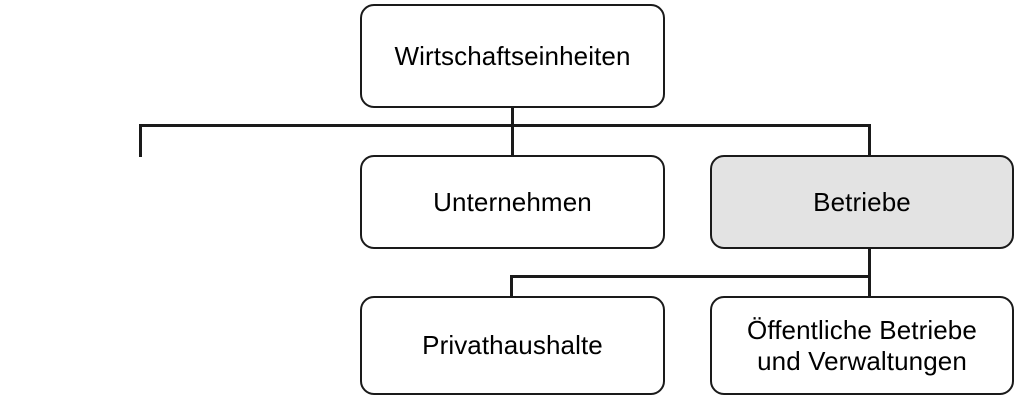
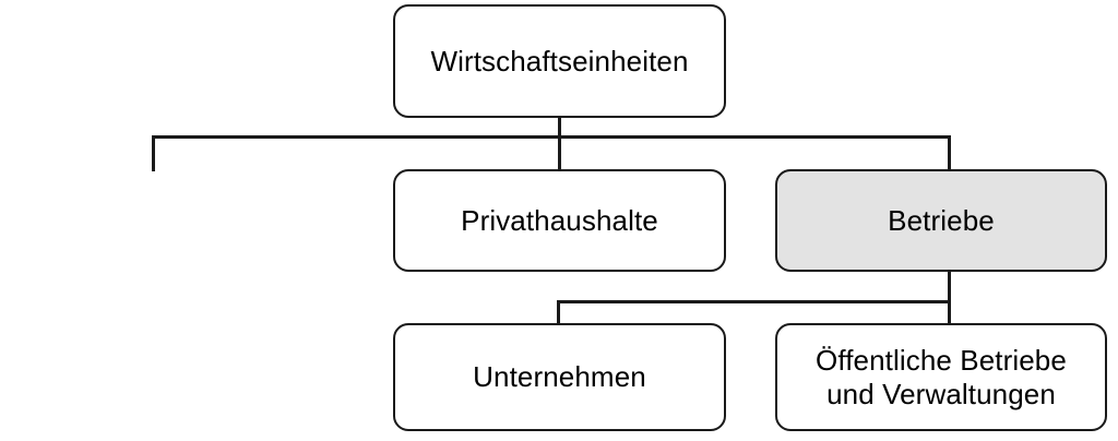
  Wirtschaftseinheiten
- Unternehmen
+ Privathaushalte
  Betriebe
- Privathaushalte
+ Unternehmen
  Öffentliche Betriebe
  und Verwaltungen
